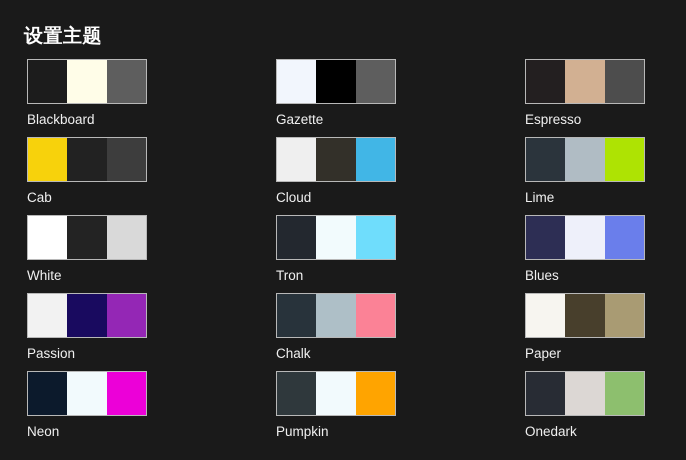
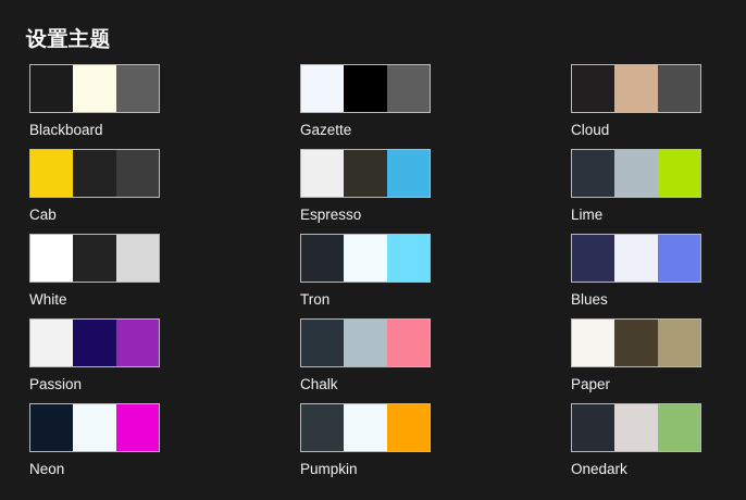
  设置主题
  Blackboard
  Gazette
- Espresso
+ Cloud
  Cab
- Cloud
+ Espresso
  Lime
  White
  Tron
  Blues
  Passion
  Chalk
  Paper
  Neon
  Pumpkin
  Onedark
